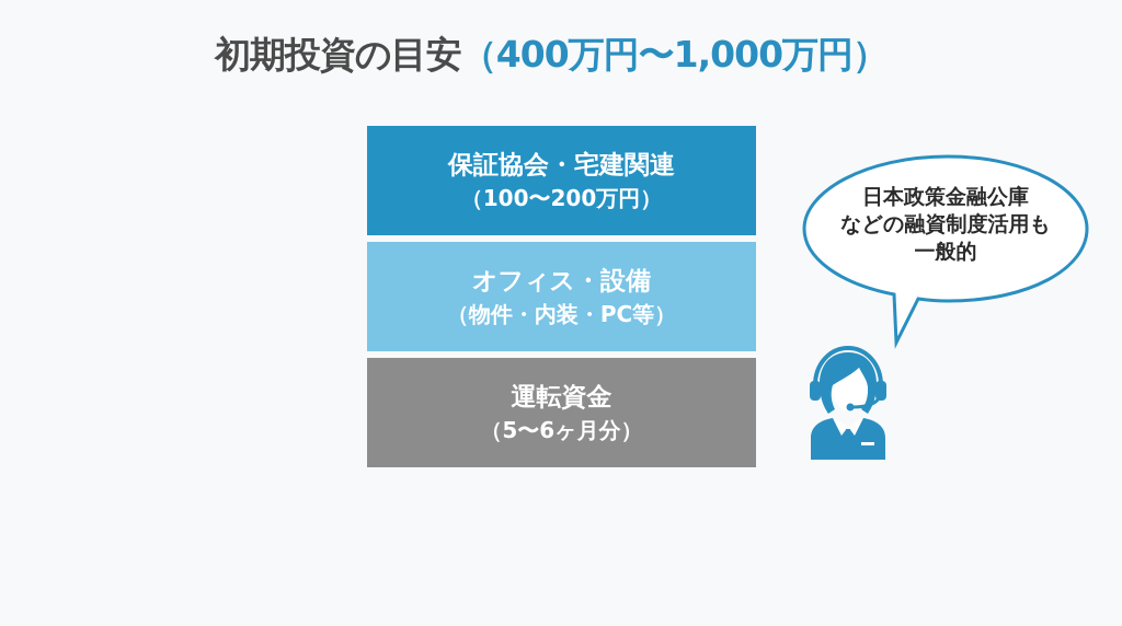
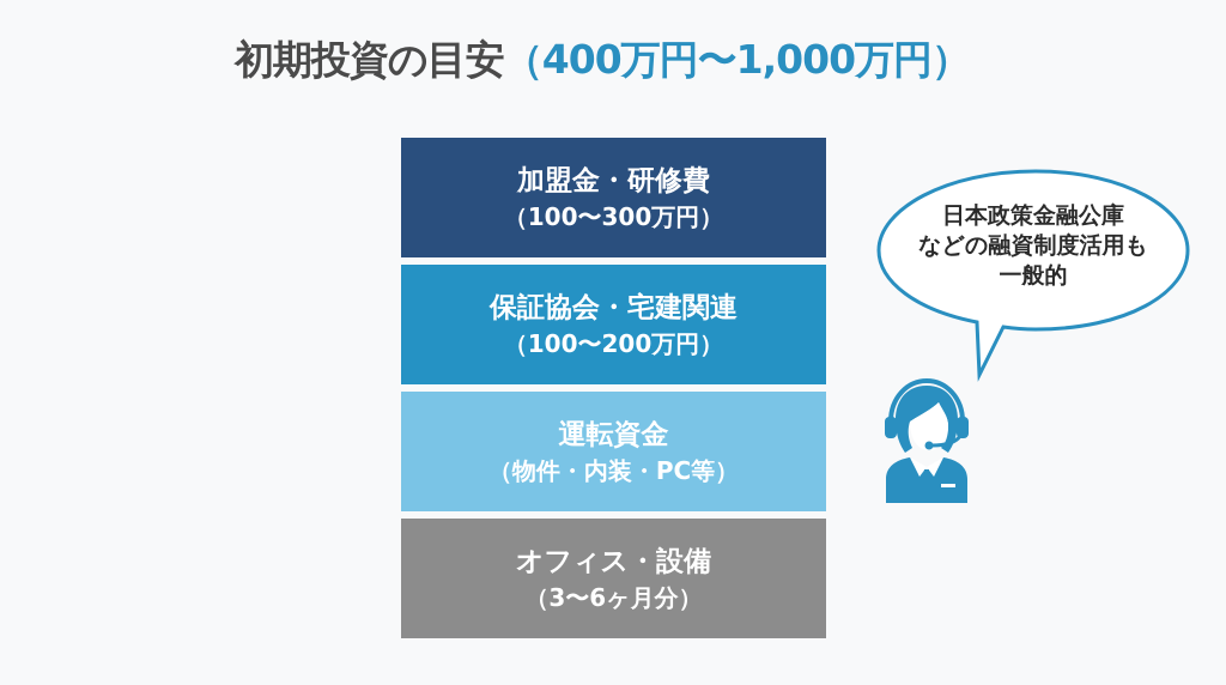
  初期投資の目安（400万円〜1,000万円）
+ 加盟金・研修費
+ （100〜300万円）
  保証協会・宅建関連
  （100〜200万円）
- オフィス・設備
+ 運転資金
  （物件・内装・PC等）
- 運転資金
+ オフィス・設備
- （5〜6ヶ月分）
+ （3〜6ヶ月分）
  日本政策金融公庫
  などの融資制度活用も
  一般的
